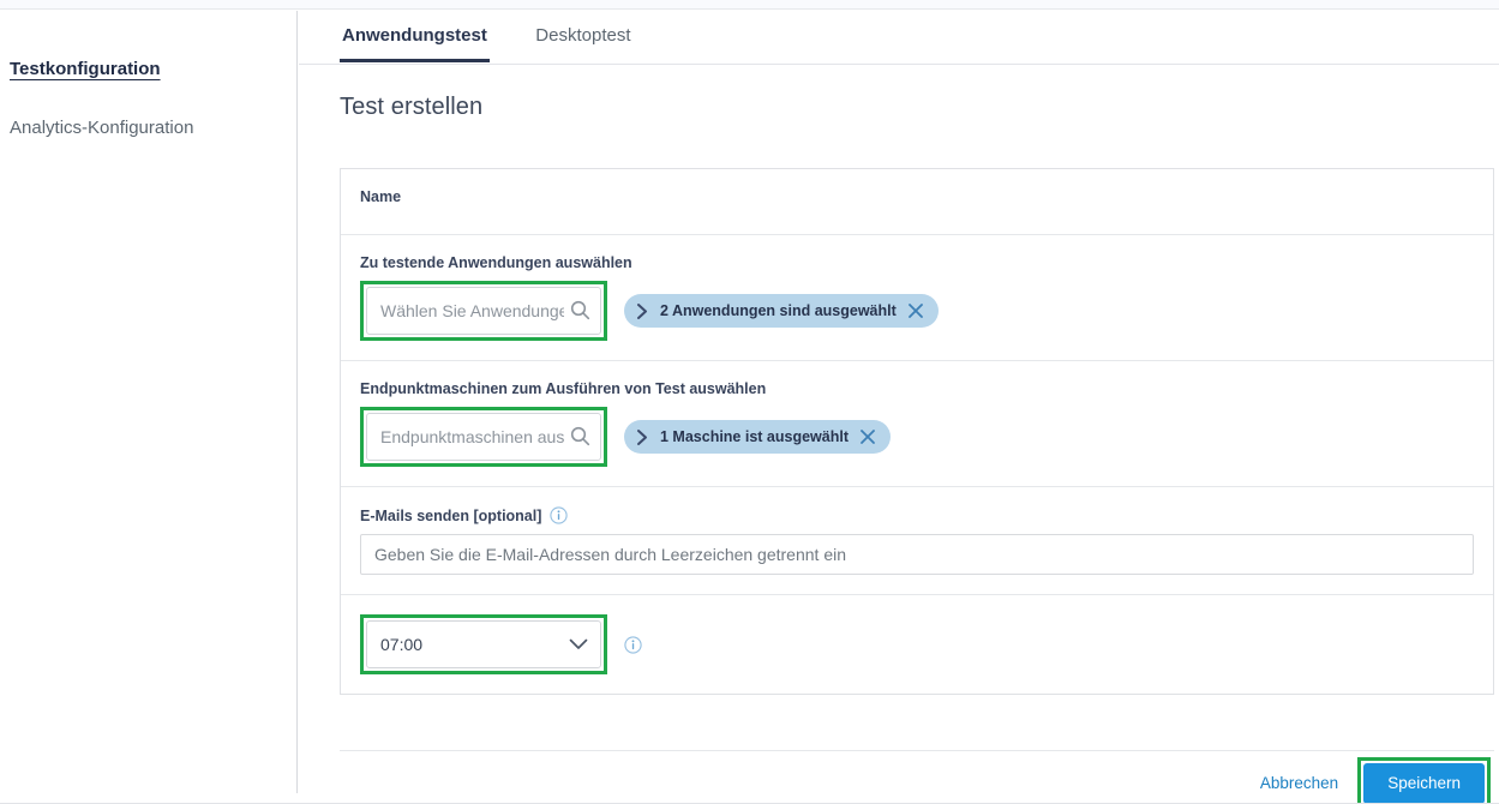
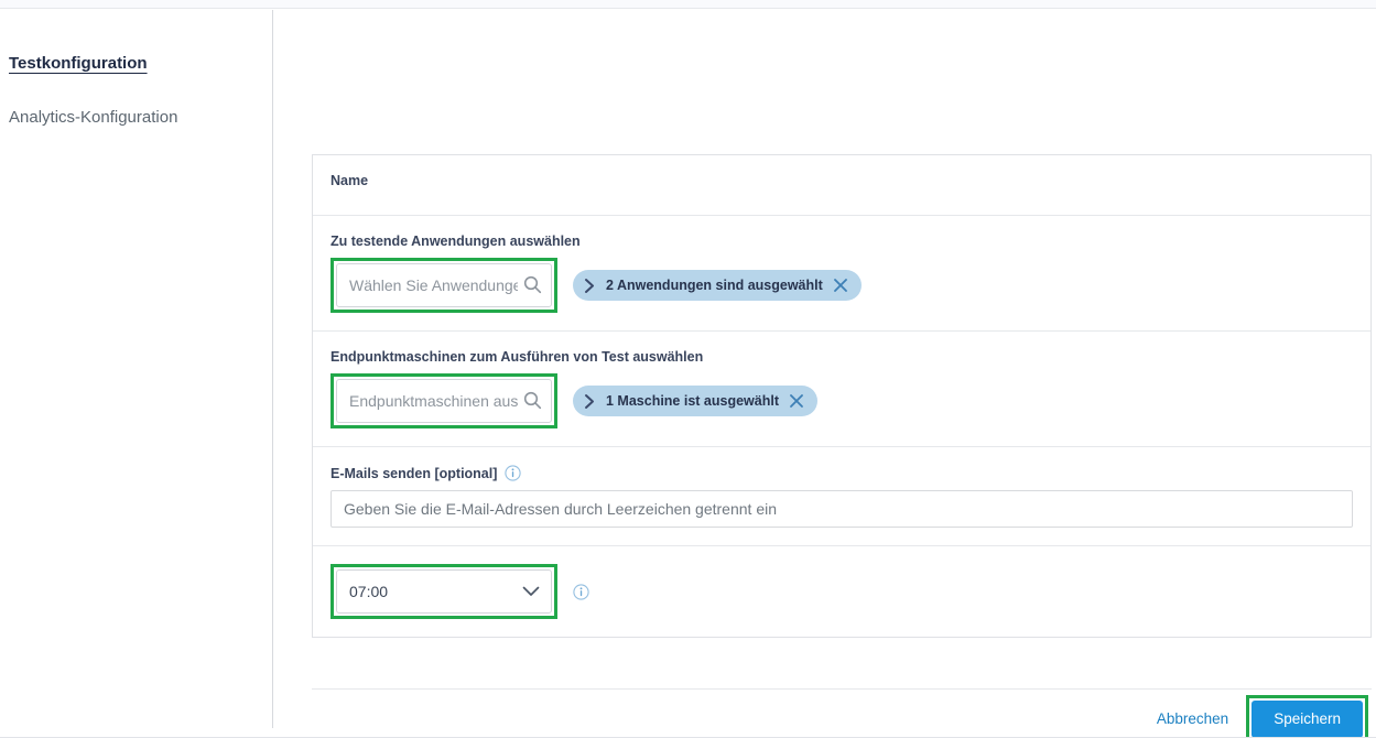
  Testkonfiguration
  Analytics-Konfiguration
- Anwendungstest Desktoptest
- Test erstellen
  Name
  Zu testende Anwendungen auswählen
  Wählen Sie Anwendung
  2 Anwendungen sind ausgewählt
  Endpunktmaschinen zum Ausführen von Test auswählen
  Endpunktmaschinen aus
  1 Maschine ist ausgewählt
  E-Mails senden [optional]
  Geben Sie die E-Mail-Adressen durch Leerzeichen getrennt ein
  07:00
  Abbrechen
  Speichern
